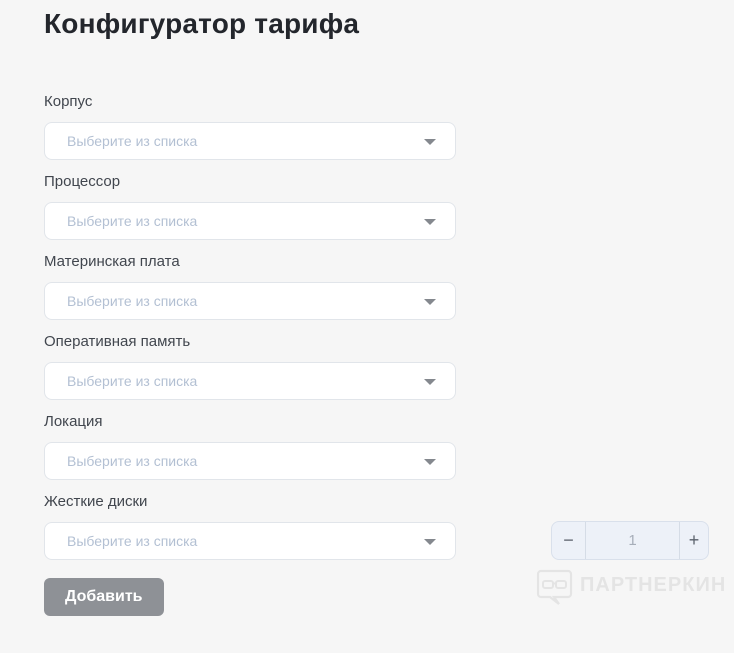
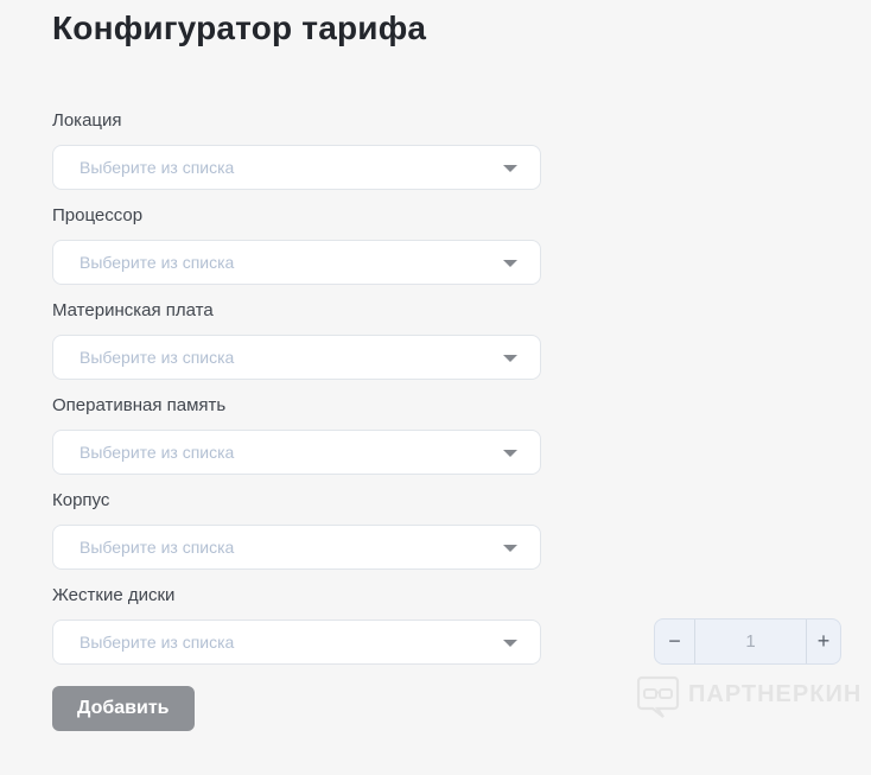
  Конфигуратор тарифа
- Корпус
+ Локация
  Выберите из списка
  Процессор
  Выберите из списка
  Материнская плата
  Выберите из списка
  Оперативная память
  Выберите из списка
- Локация
+ Корпус
  Выберите из списка
  Жесткие диски
  Выберите из списка
  −
  1
  +
  Добавить
